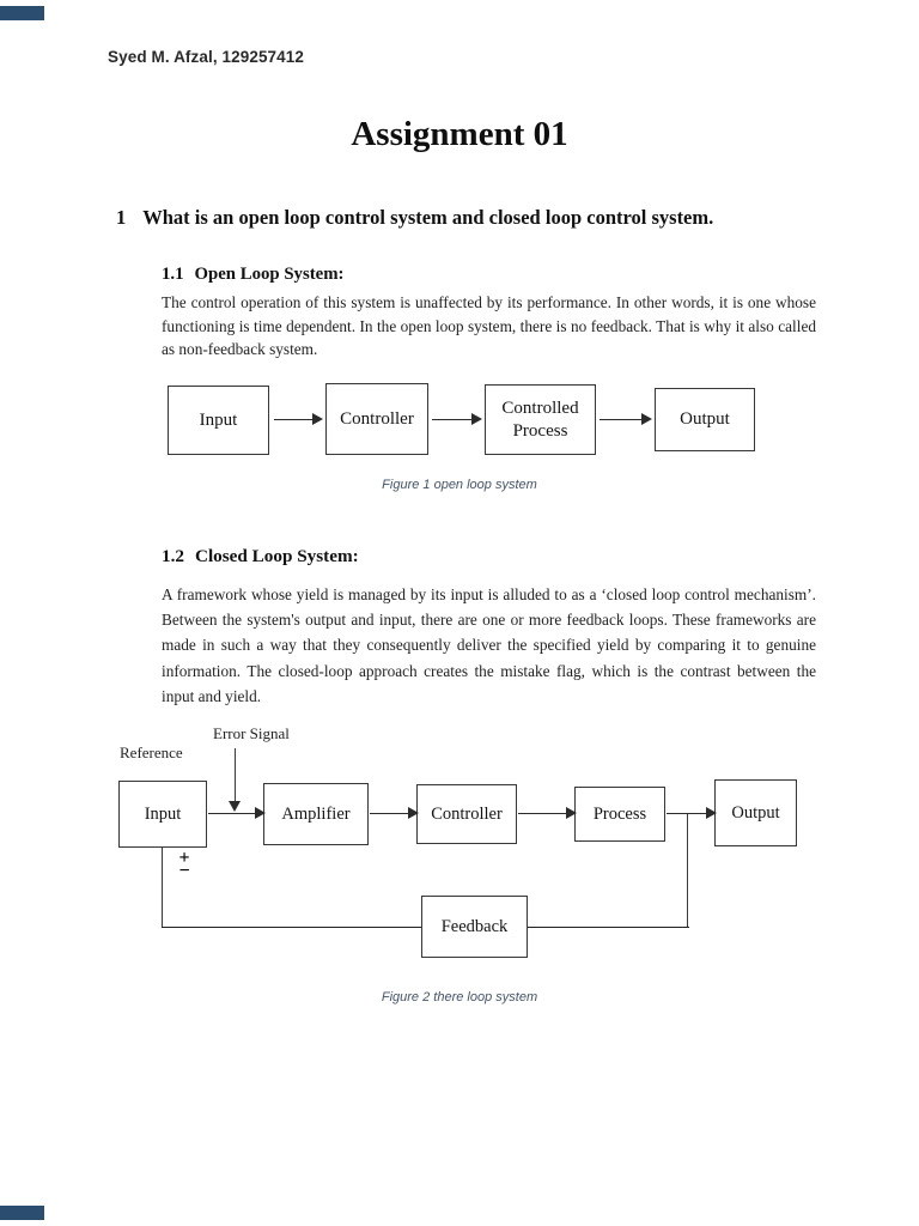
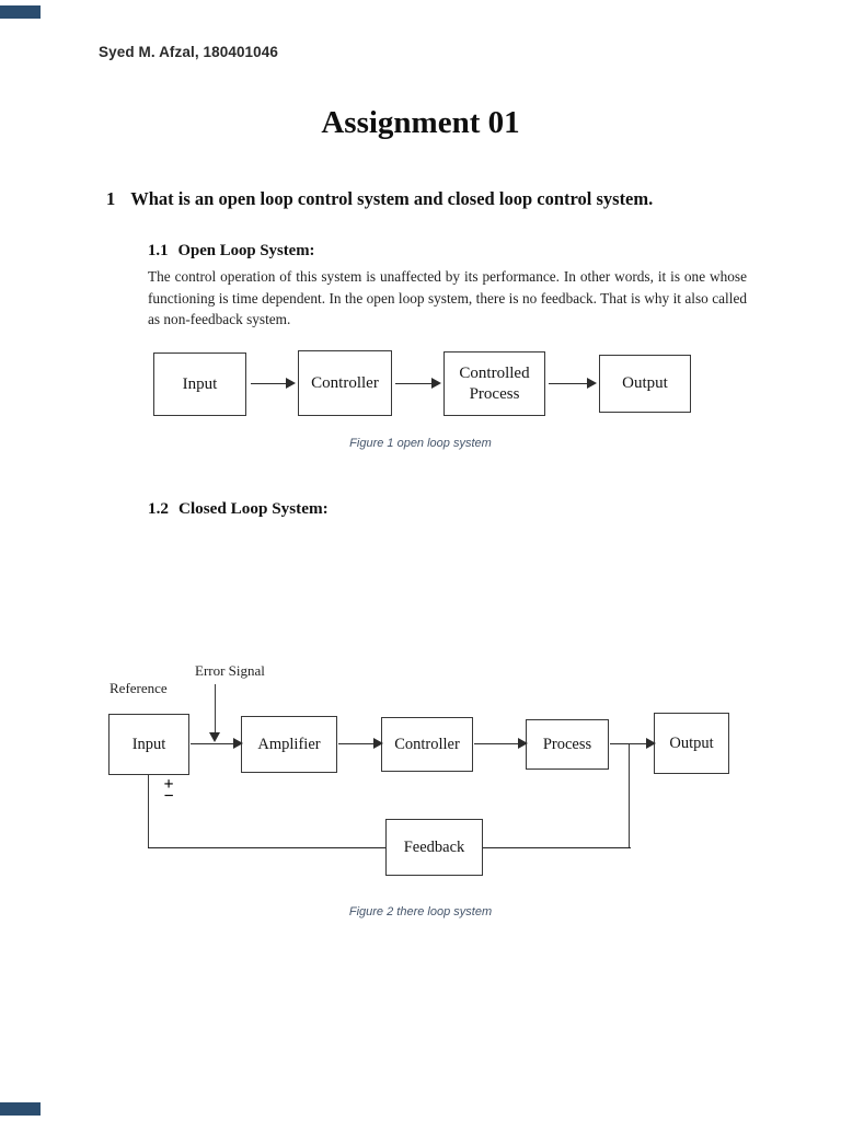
- Syed M. Afzal, 129257412
+ Syed M. Afzal, 180401046
  Assignment 01
  1 What is an open loop control system and closed loop control system.
  1.1 Open Loop System:
  The control operation of this system is unaffected by its performance. In other words, it is one whose functioning is time dependent. In the open loop system, there is no feedback. That is why it also called as non-feedback system.
  Input
  Controller
  Controlled Process
  Output
  Figure 1 open loop system
  1.2 Closed Loop System:
- A framework whose yield is managed by its input is alluded to as a ‘closed loop control mechanism’. Between the system's output and input, there are one or more feedback loops. These frameworks are made in such a way that they consequently deliver the specified yield by comparing it to genuine information. The closed-loop approach creates the mistake flag, which is the contrast between the input and yield.
  Error Signal
  Reference
  Input
  Amplifier
  Controller
  Process
  Output
  Feedback
  +
  −
  Figure 2 there loop system
